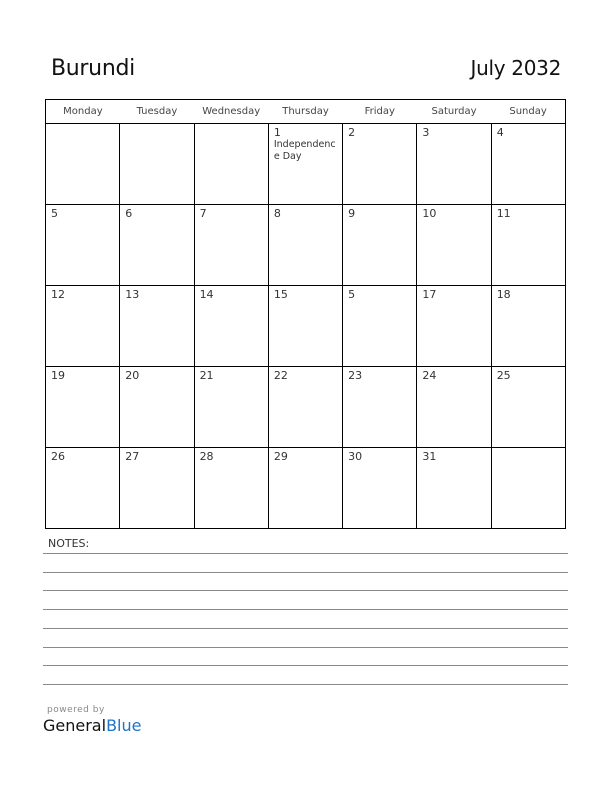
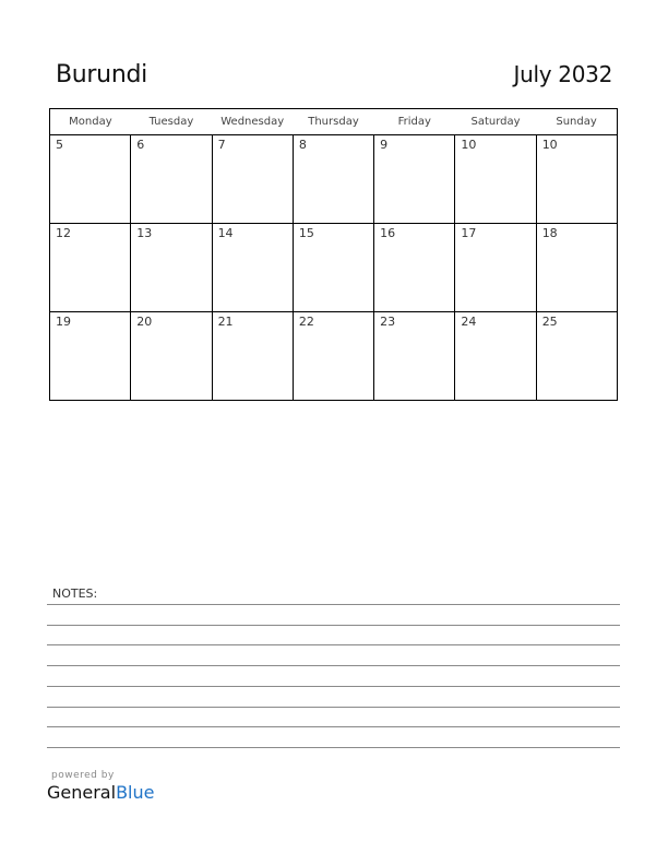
  Burundi
  July 2032
  Monday	Tuesday	Wednesday	Thursday	Friday	Saturday	Sunday
- 			1Independence Day	2	3	4
- 5	6	7	8	9	10	11
+ 5	6	7	8	9	10	10
- 12	13	14	15	5	17	18
+ 12	13	14	15	16	17	18
  19	20	21	22	23	24	25
- 26	27	28	29	30	31
  NOTES:
  powered by
  GeneralBlue
